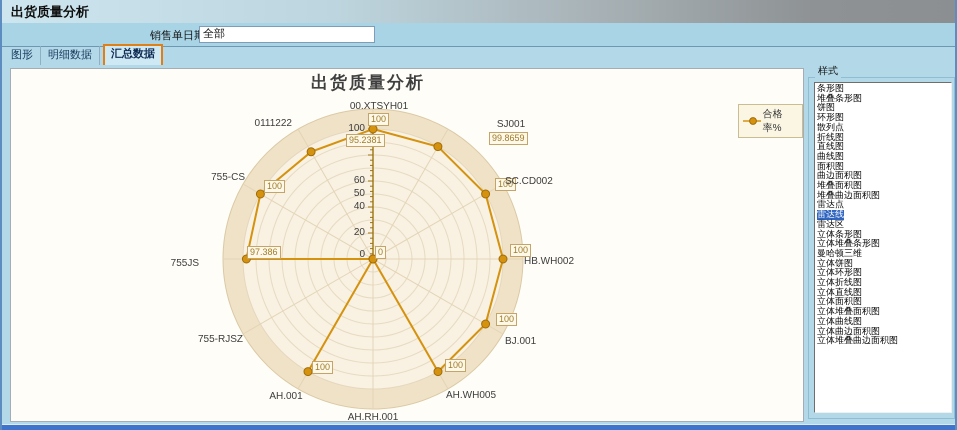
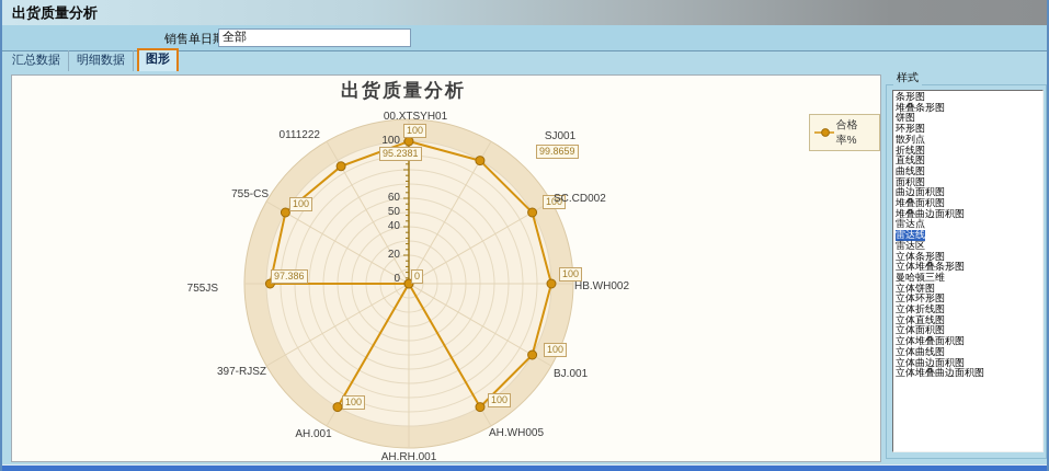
  出货质量分析
  销售单日
  全部
- 图形
+ 汇总数据
  明细数据
- 汇总数据
+ 图形
  出货质量分析
  合格率%
  100
  99.8659
  100
  100
  100
  100
  100
  0
  97.386
  100
  95.2381
  00.XTSYH01
  SJ001
  SC.CD002
  HB.WH002
  BJ.001
  AH.WH005
  AH.RH.001
  AH.001
- 755-RJSZ
+ 397-RJSZ
  755JS
  755-CS
  0111222
  0
  20
  40
  60
  50
  100
  样式
  条形图
  堆叠条形图
  饼图
  环形图
  散列点
  折线图
  直线图
  曲线图
  面积图
  曲边面积图
  堆叠面积图
  堆叠曲边面积图
  雷达点
  雷达线
  雷达区
  立体条形图
  立体堆叠条形图
  曼哈顿三维
  立体饼图
  立体环形图
  立体折线图
  立体直线图
  立体面积图
  立体堆叠面积图
  立体曲线图
  立体曲边面积图
  立体堆叠曲边面积图
